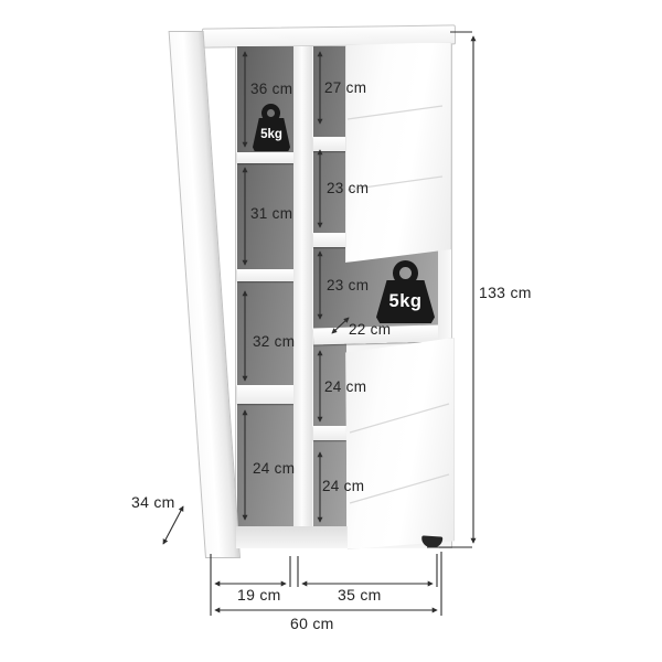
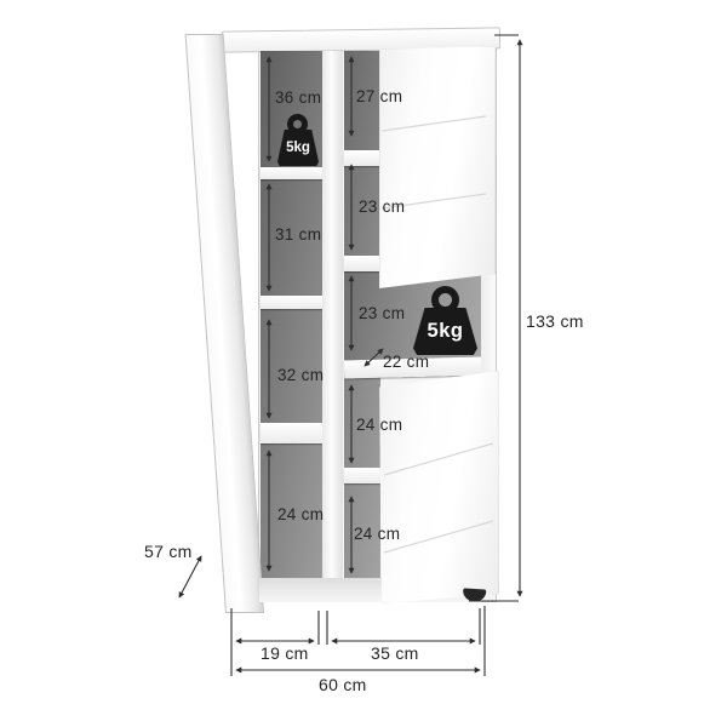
  5kg
  5kg
  36 cm
  31 cm
  32 cm
  24 cm
  27 cm
  23 cm
  23 cm
  24 cm
  24 cm
  22 cm
  133 cm
- 34 cm
+ 57 cm
  19 cm
  35 cm
  60 cm
